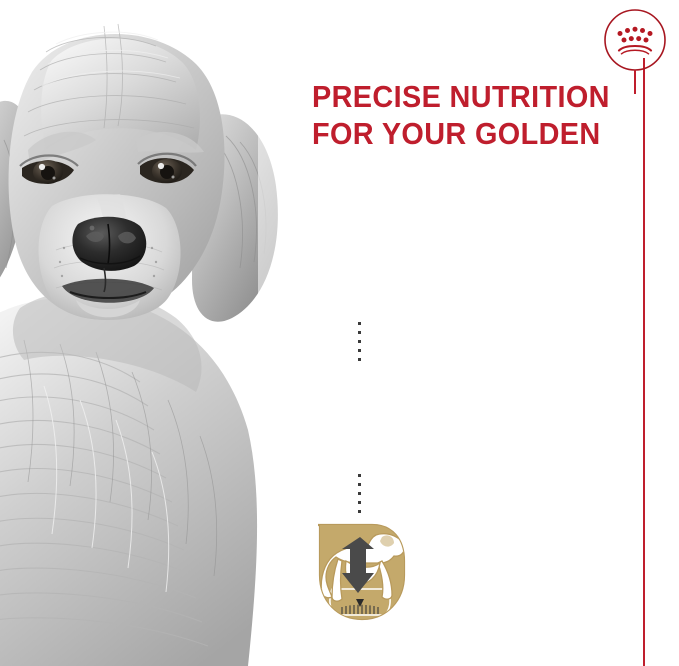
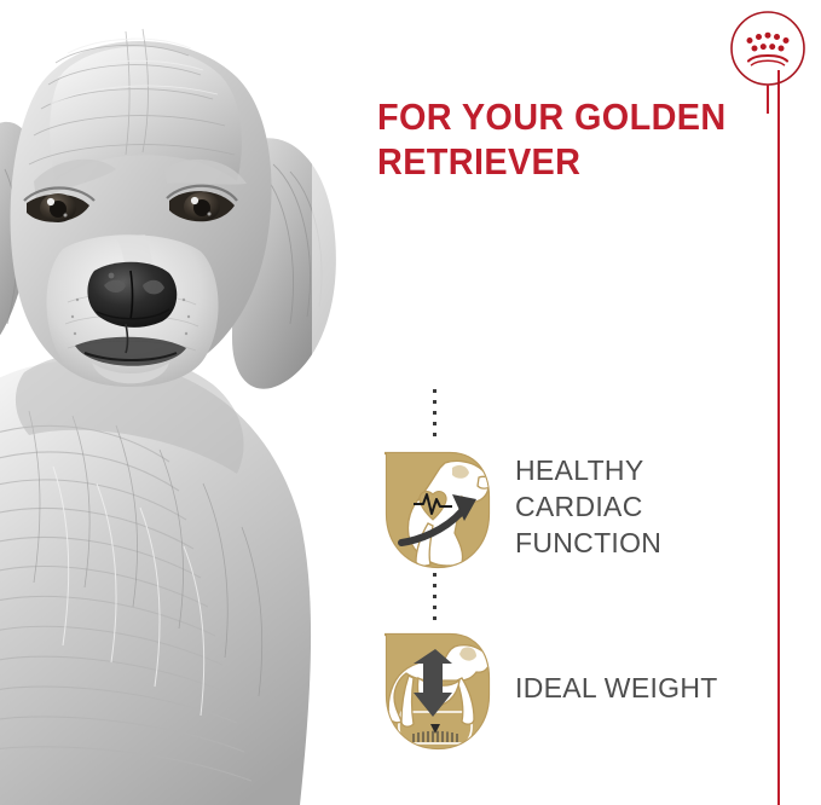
- PRECISE NUTRITION
  FOR YOUR GOLDEN
+ RETRIEVER
+ HEALTHY
+ CARDIAC
+ FUNCTION
+ IDEAL WEIGHT
